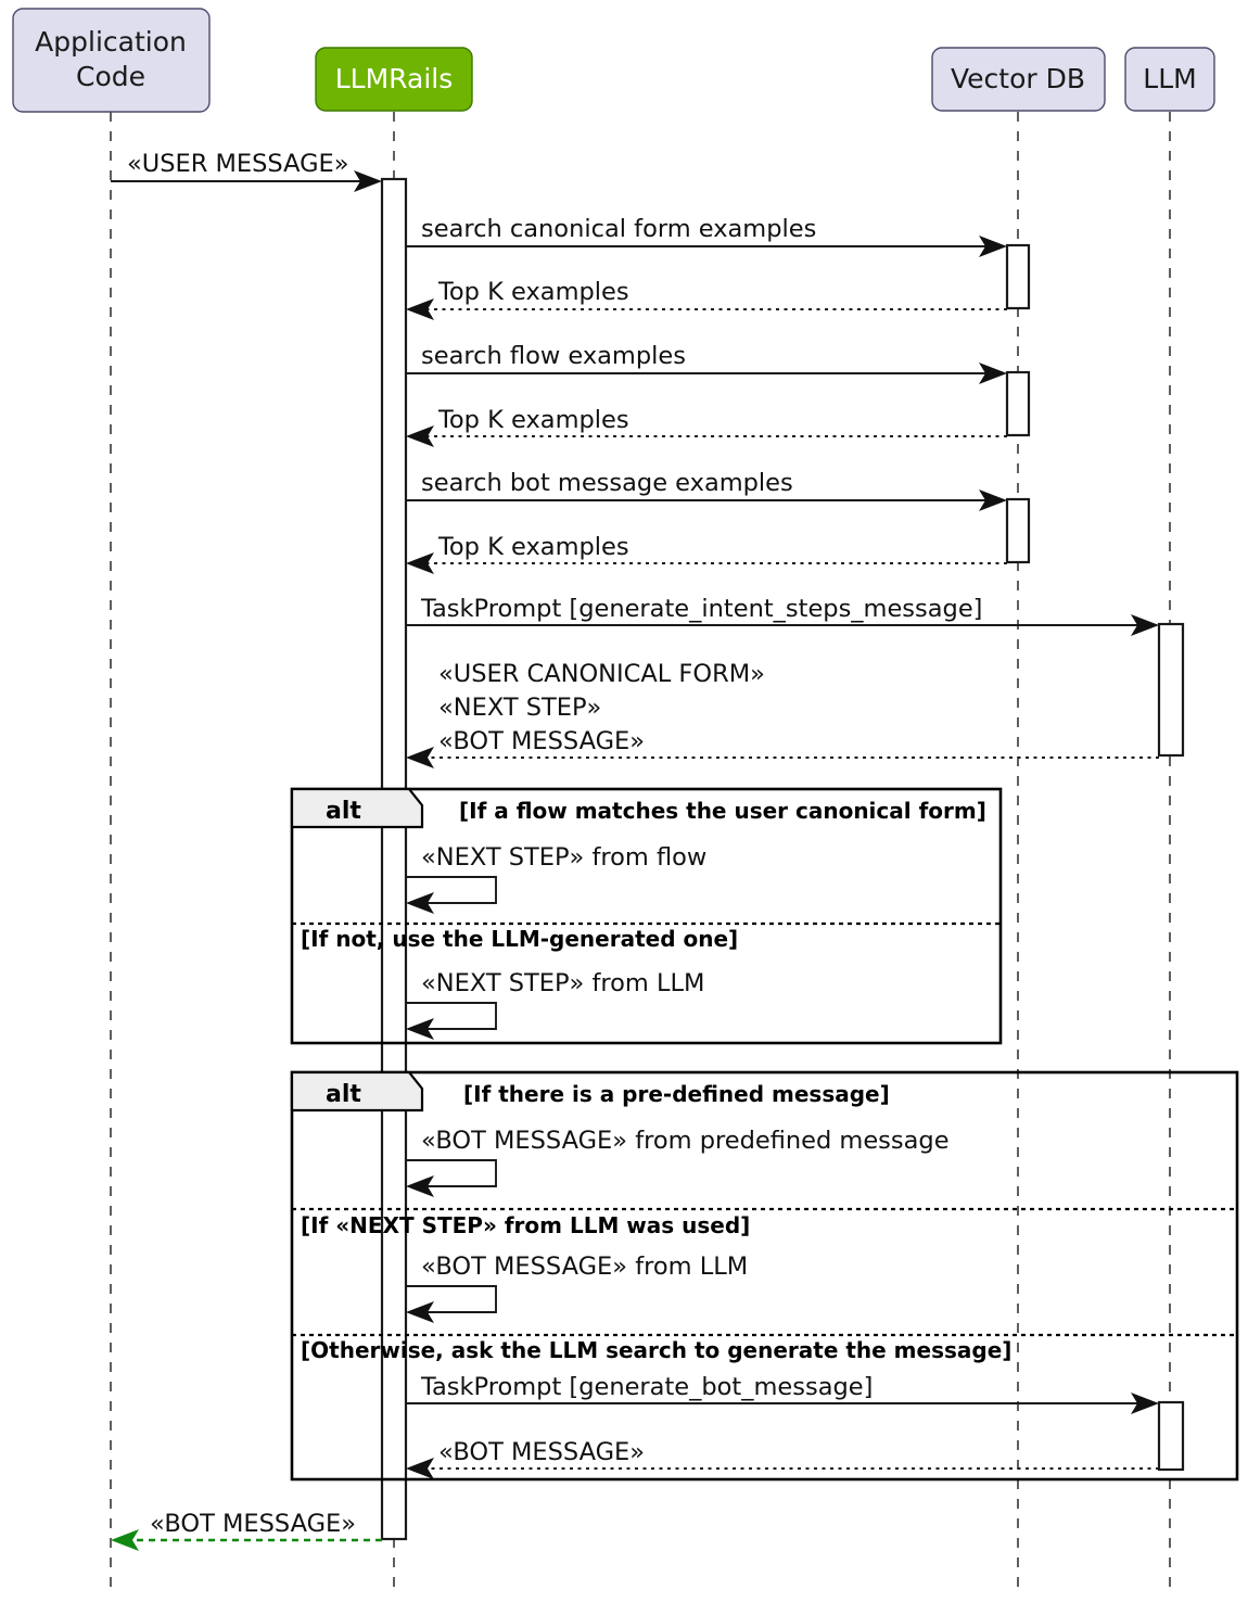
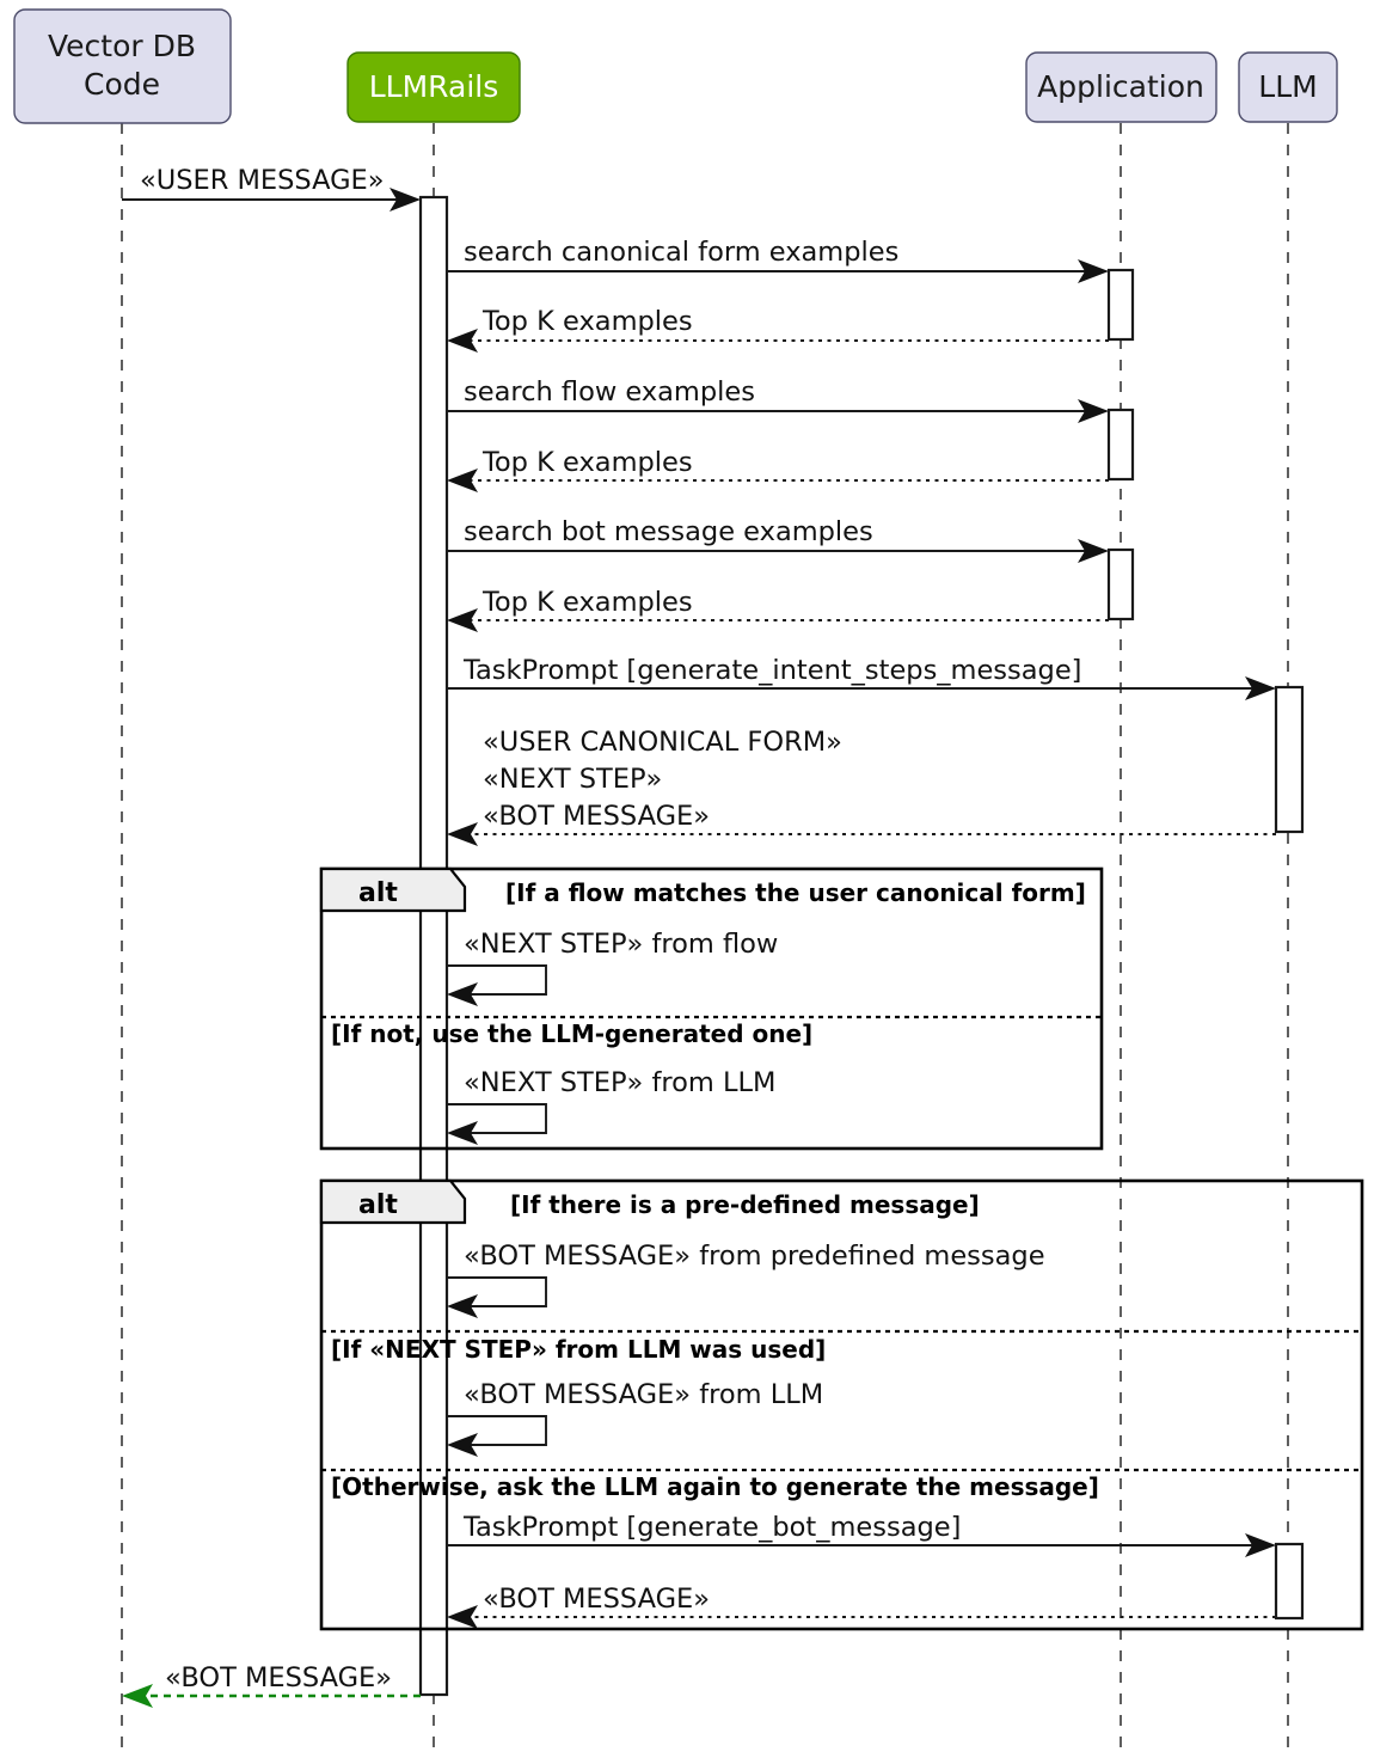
- Application
+ Vector DB
  Code
  LLMRails
- Vector DB
+ Application
  LLM
  alt
  [If a flow matches the user canonical form]
  [If not, use the LLM-generated one]
  alt
  [If there is a pre-defined message]
  [If «NEXT STEP» from LLM was used]
- [Otherwise, ask the LLM search to generate the message]
+ [Otherwise, ask the LLM again to generate the message]
  «USER MESSAGE»
  search canonical form examples
  Top K examples
  search flow examples
  Top K examples
  search bot message examples
  Top K examples
  TaskPrompt [generate_intent_steps_message]
  «USER CANONICAL FORM»
  «NEXT STEP»
  «BOT MESSAGE»
  «NEXT STEP» from flow
  «NEXT STEP» from LLM
  «BOT MESSAGE» from predefined message
  «BOT MESSAGE» from LLM
  TaskPrompt [generate_bot_message]
  «BOT MESSAGE»
  «BOT MESSAGE»
